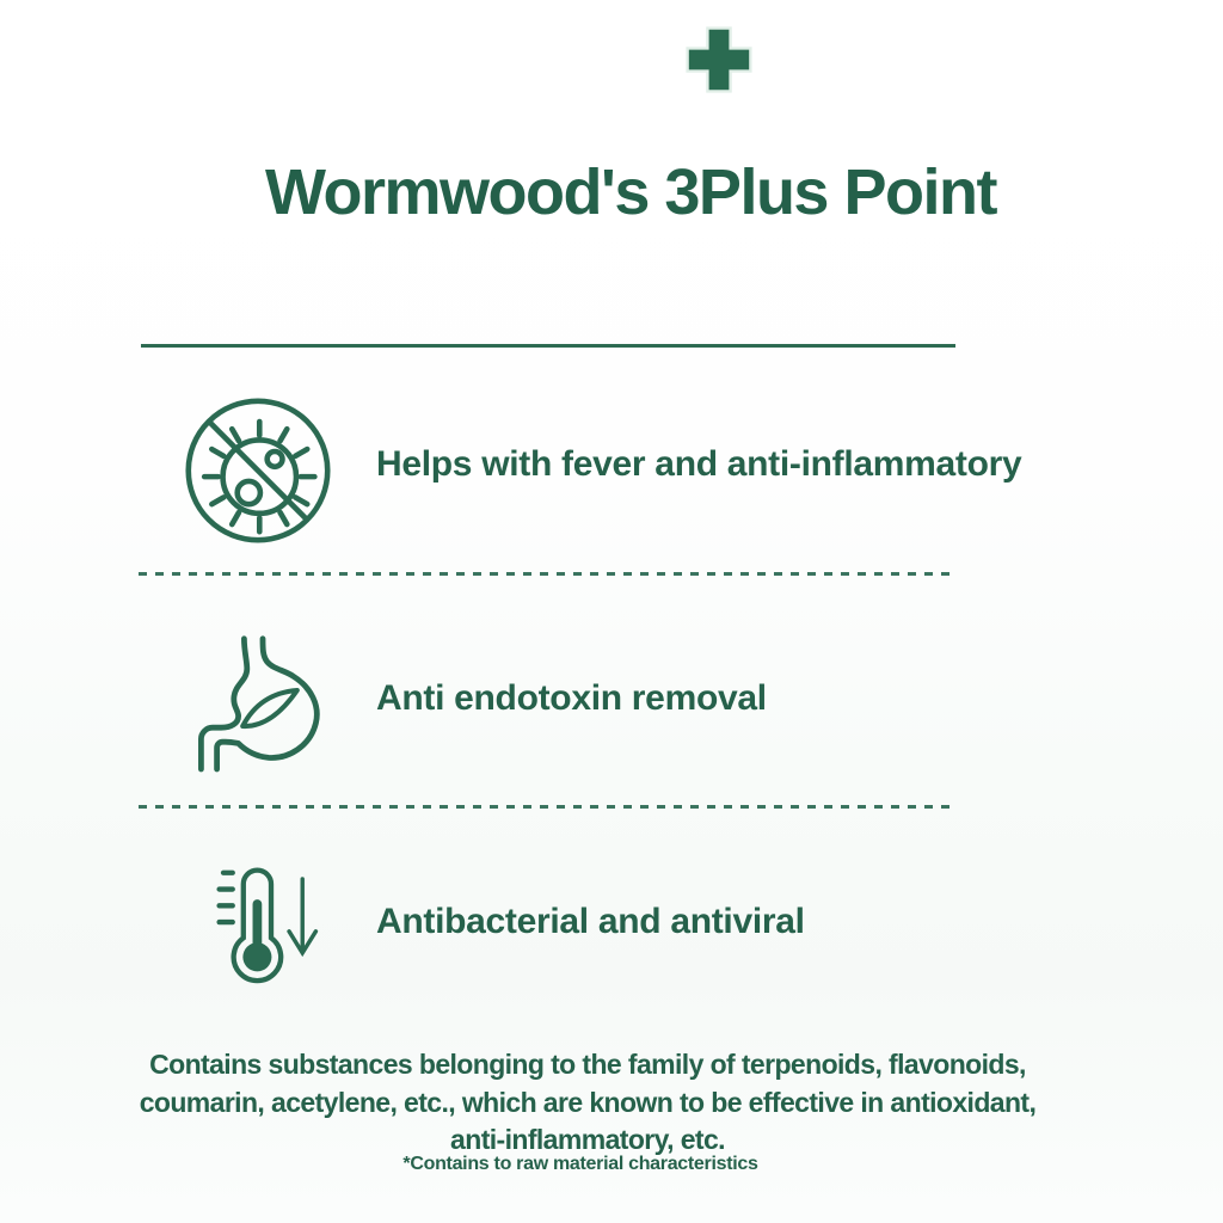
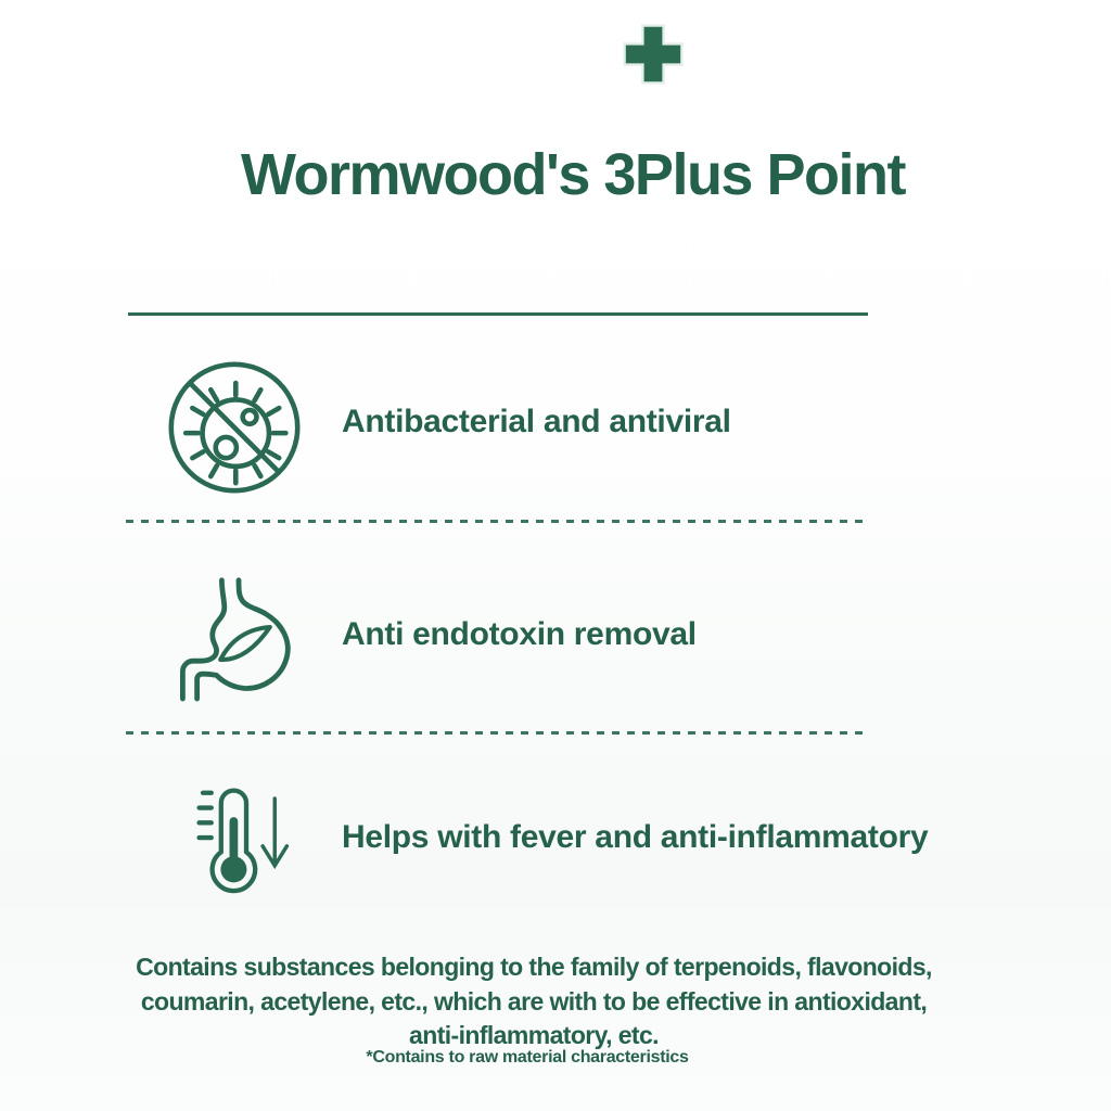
  Wormwood's 3Plus Point
- Helps with fever and anti-inflammatory
+ Antibacterial and antiviral
  Anti endotoxin removal
- Antibacterial and antiviral
+ Helps with fever and anti-inflammatory
  Contains substances belonging to the family of terpenoids, flavonoids,
- coumarin, acetylene, etc., which are known to be effective in antioxidant,
+ coumarin, acetylene, etc., which are with to be effective in antioxidant,
  anti-inflammatory, etc.
  *Contains to raw material characteristics
